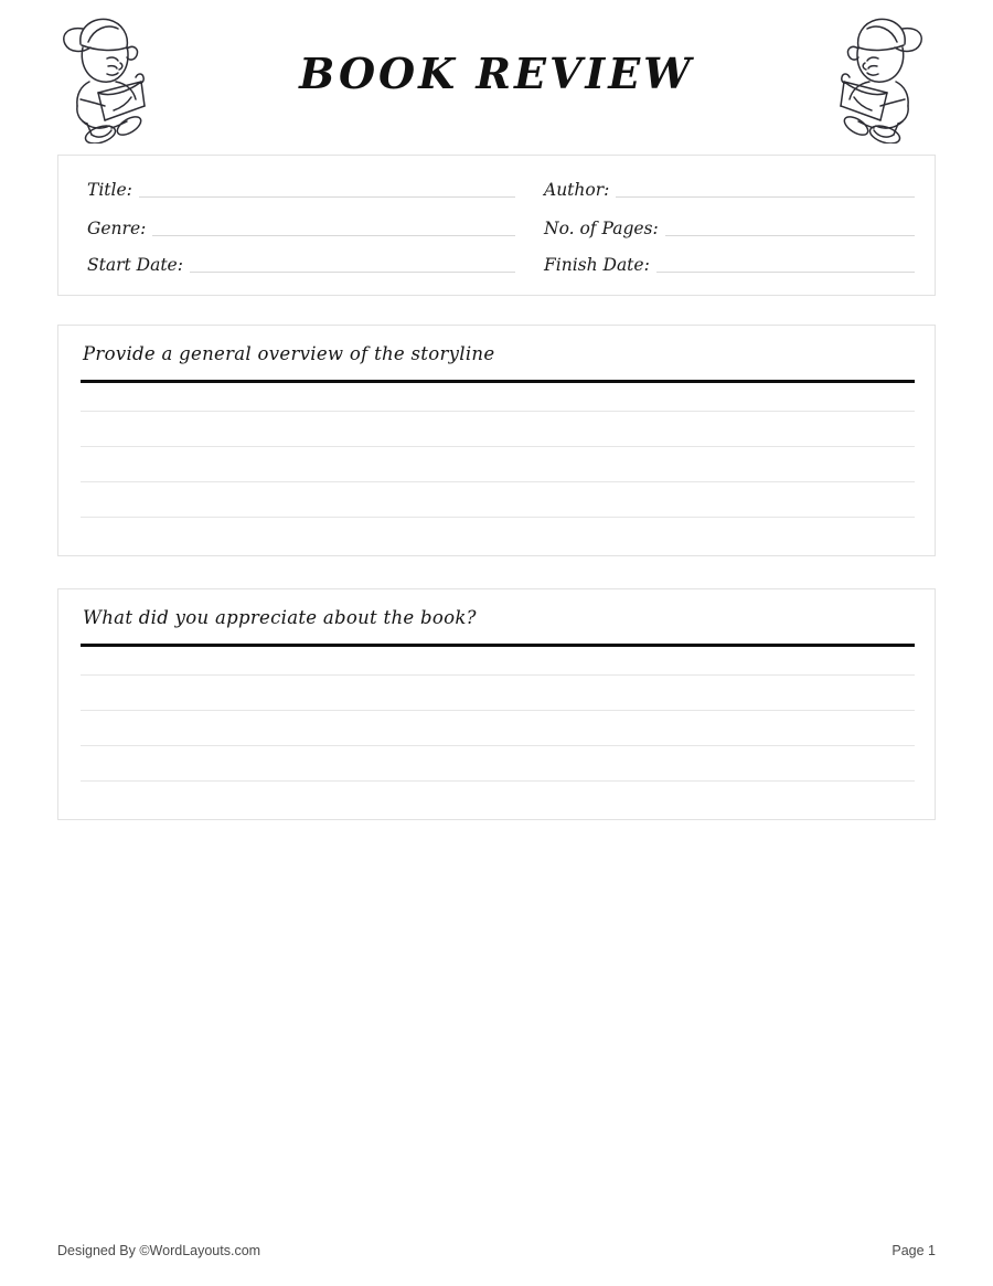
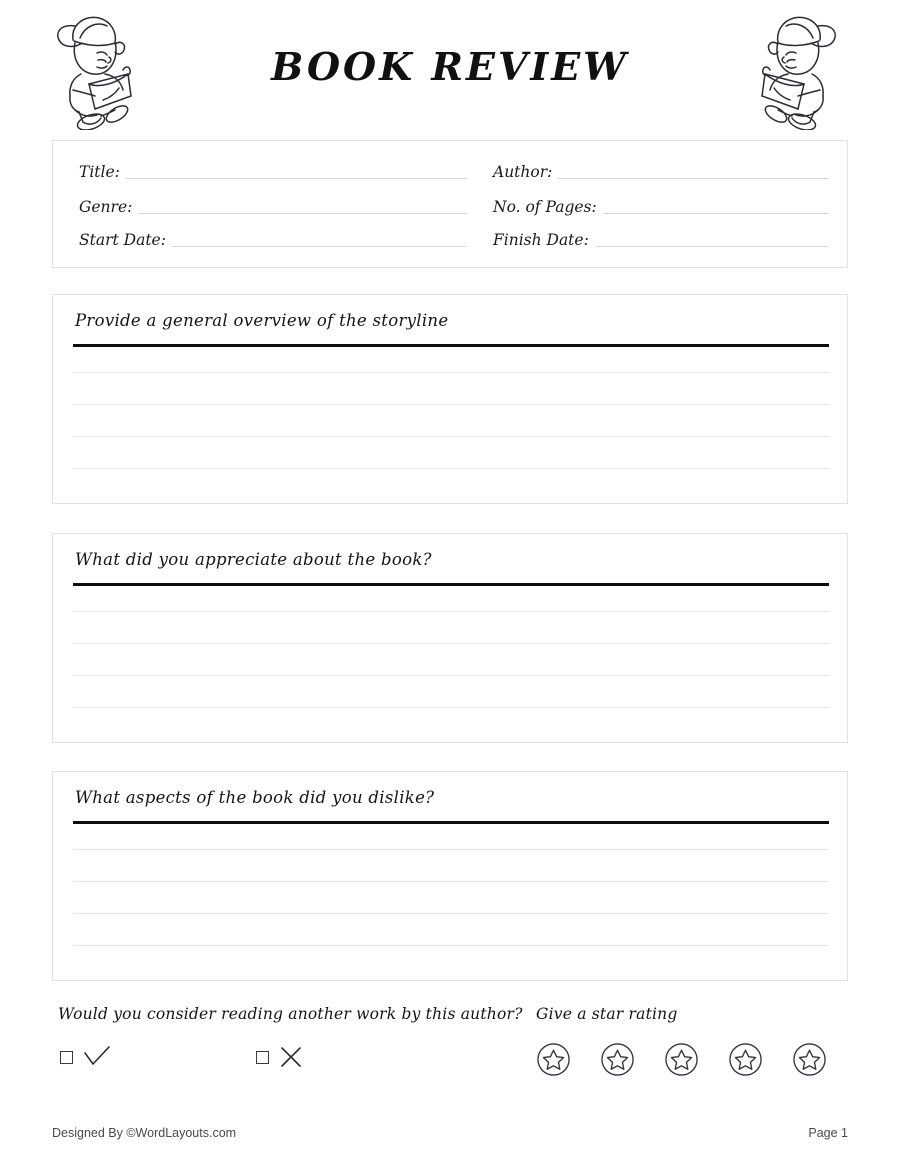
  BOOK REVIEW
  Title:
  Genre:
  Start Date:
  Author:
  No. of Pages:
  Finish Date:
  Provide a general overview of the storyline
  What did you appreciate about the book?
+ What aspects of the book did you dislike?
+ Would you consider reading another work by this author?
+ Give a star rating
  Designed By ©WordLayouts.com
  Page 1
